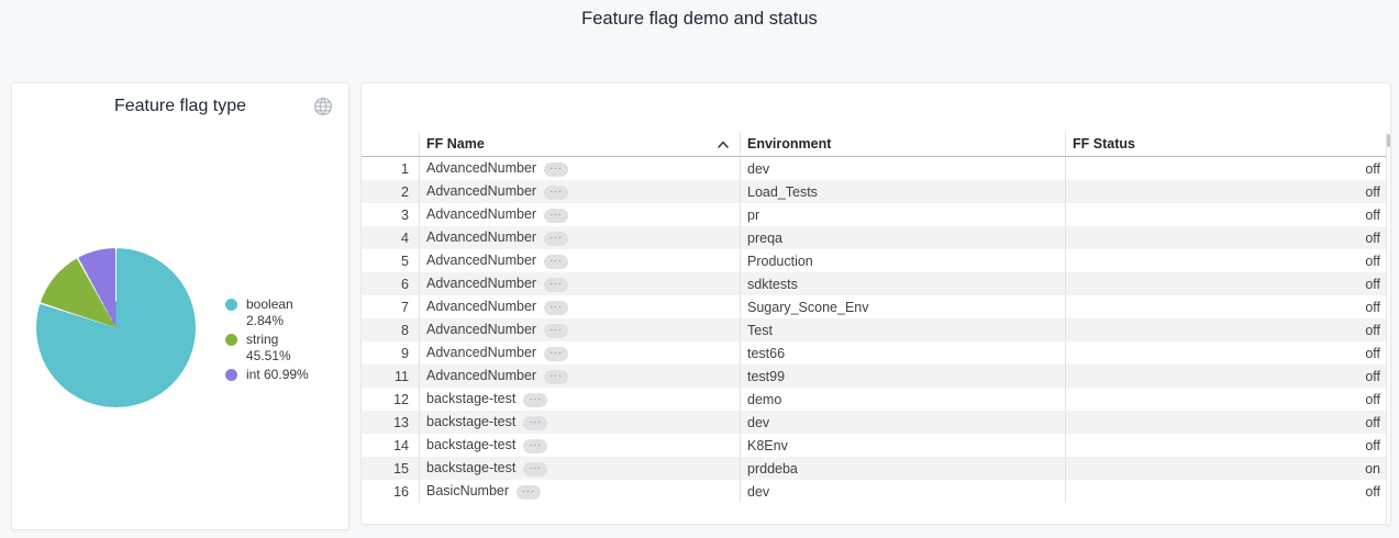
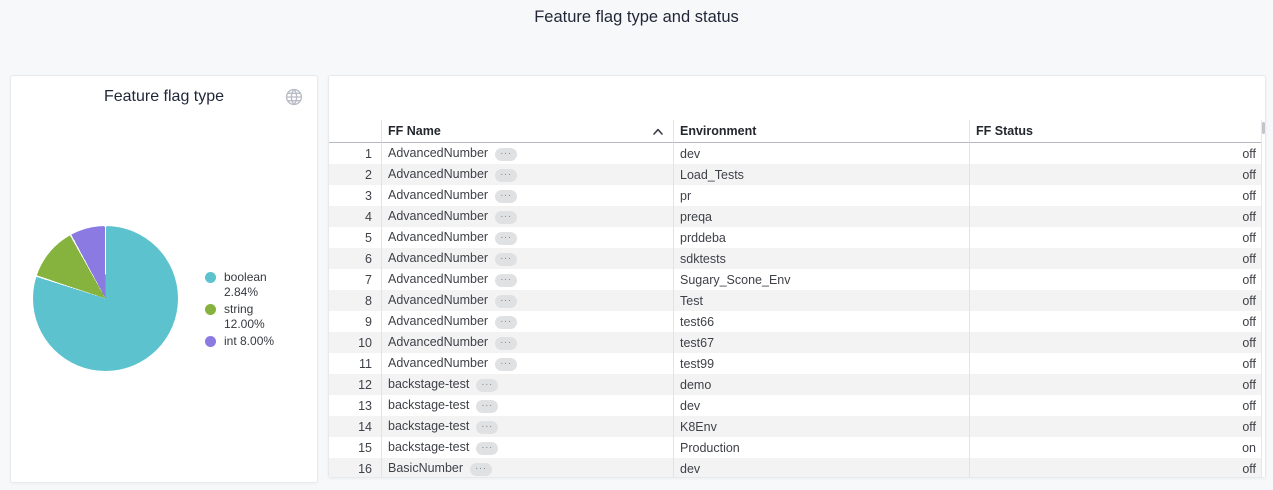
- Feature flag demo and status
+ Feature flag type and status
  Feature flag type
  boolean 2.84%
- string 45.51%
+ string 12.00%
- int 60.99%
+ int 8.00%
  	FF Name	Environment	FF Status
  1	AdvancedNumber ···	dev	off
  2	AdvancedNumber ···	Load_Tests	off
  3	AdvancedNumber ···	pr	off
  4	AdvancedNumber ···	preqa	off
- 5	AdvancedNumber ···	Production	off
+ 5	AdvancedNumber ···	prddeba	off
  6	AdvancedNumber ···	sdktests	off
  7	AdvancedNumber ···	Sugary_Scone_Env	off
  8	AdvancedNumber ···	Test	off
  9	AdvancedNumber ···	test66	off
+ 10	AdvancedNumber ···	test67	off
  11	AdvancedNumber ···	test99	off
  12	backstage-test ···	demo	off
  13	backstage-test ···	dev	off
  14	backstage-test ···	K8Env	off
- 15	backstage-test ···	prddeba	on
+ 15	backstage-test ···	Production	on
  16	BasicNumber ···	dev	off
